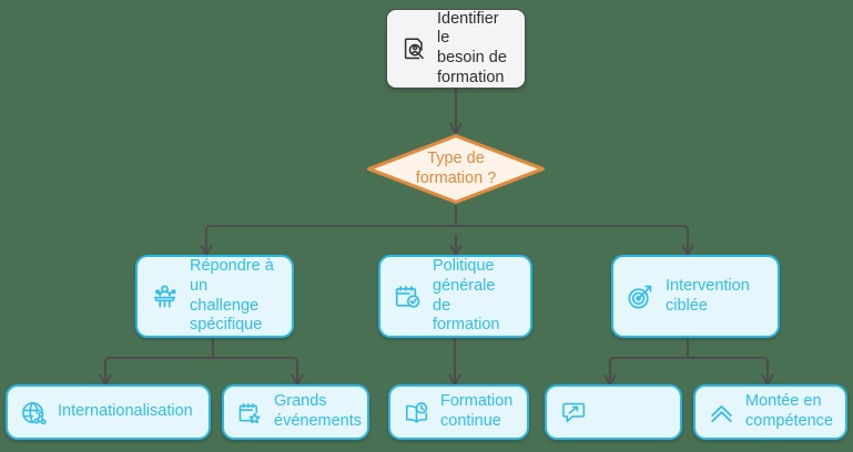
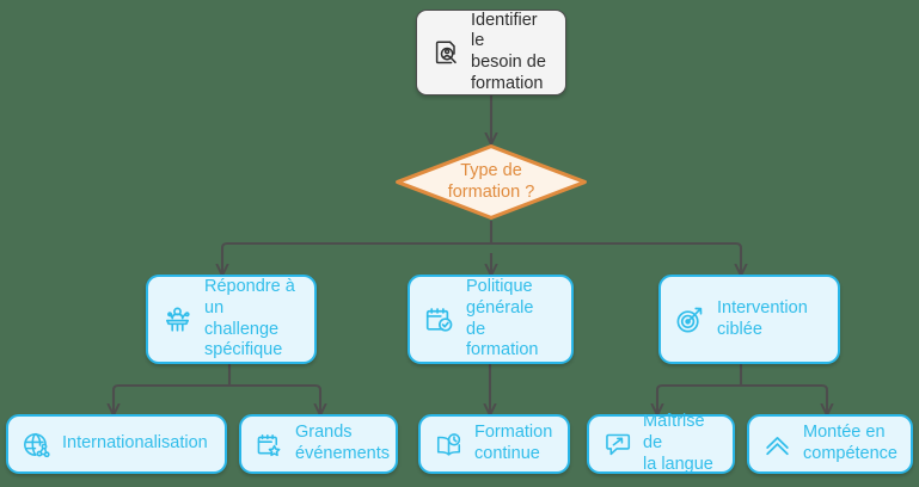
  Identifier le
  besoin de
  formation
  Type de
  formation ?
  Répondre à
  un challenge
  spécifique
  Politique
  générale de
  formation
  Intervention
  ciblée
  Internationalisation
  Grands
  événements
  Formation
  continue
+ Maîtrise de
+ la langue
  Montée en
  compétence
